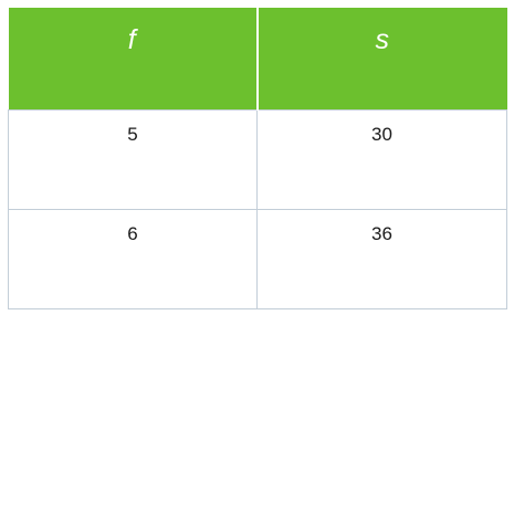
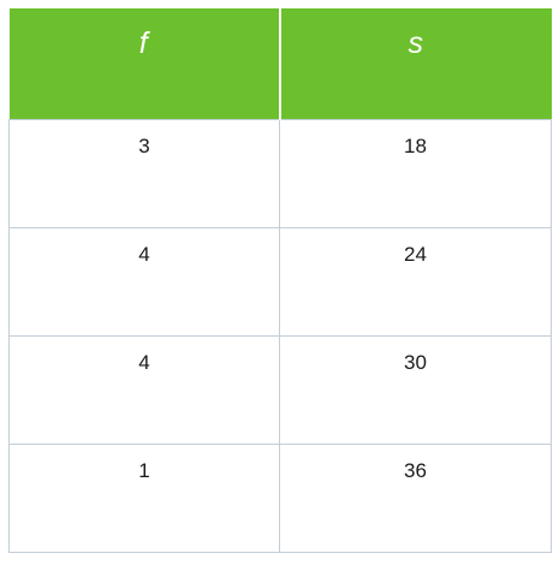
  f	s
+ 3	18
+ 4	24
- 5	30
+ 4	30
- 6	36
+ 1	36
